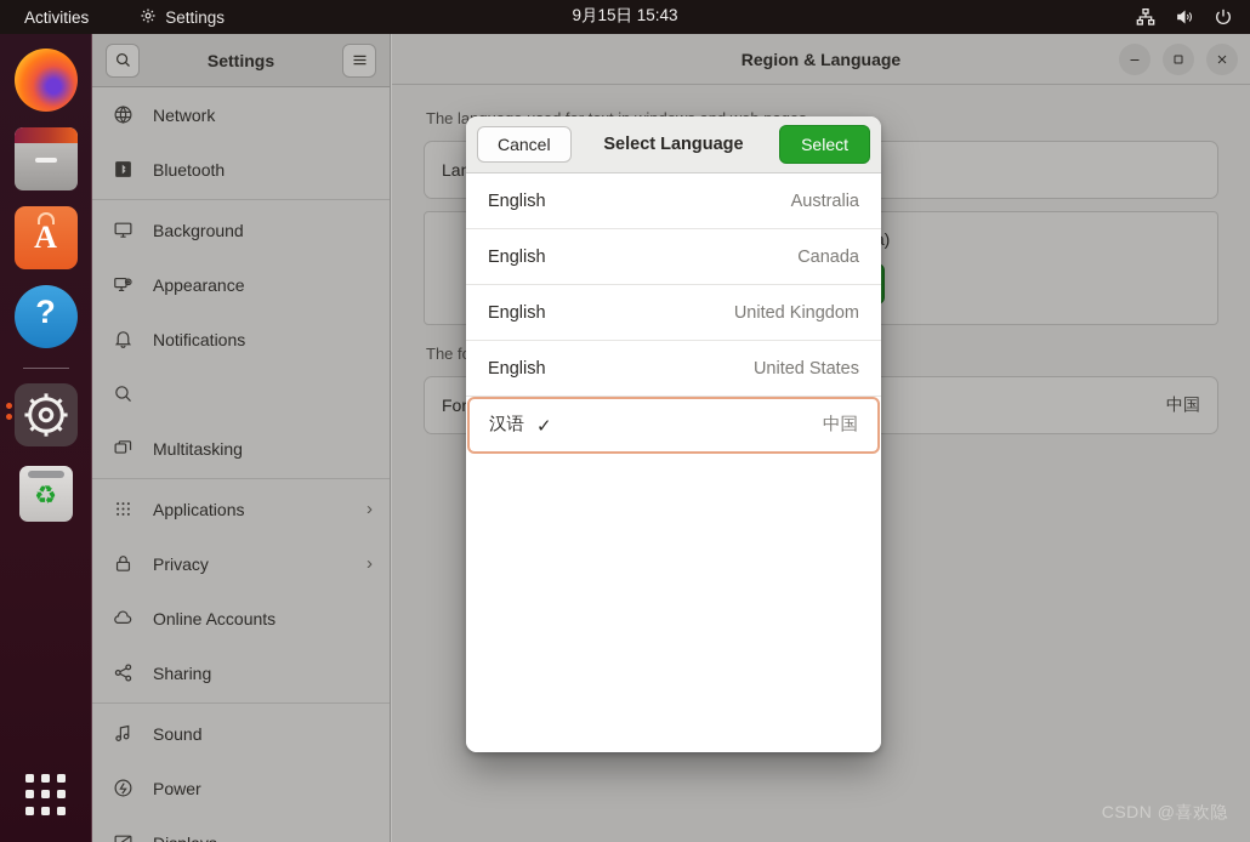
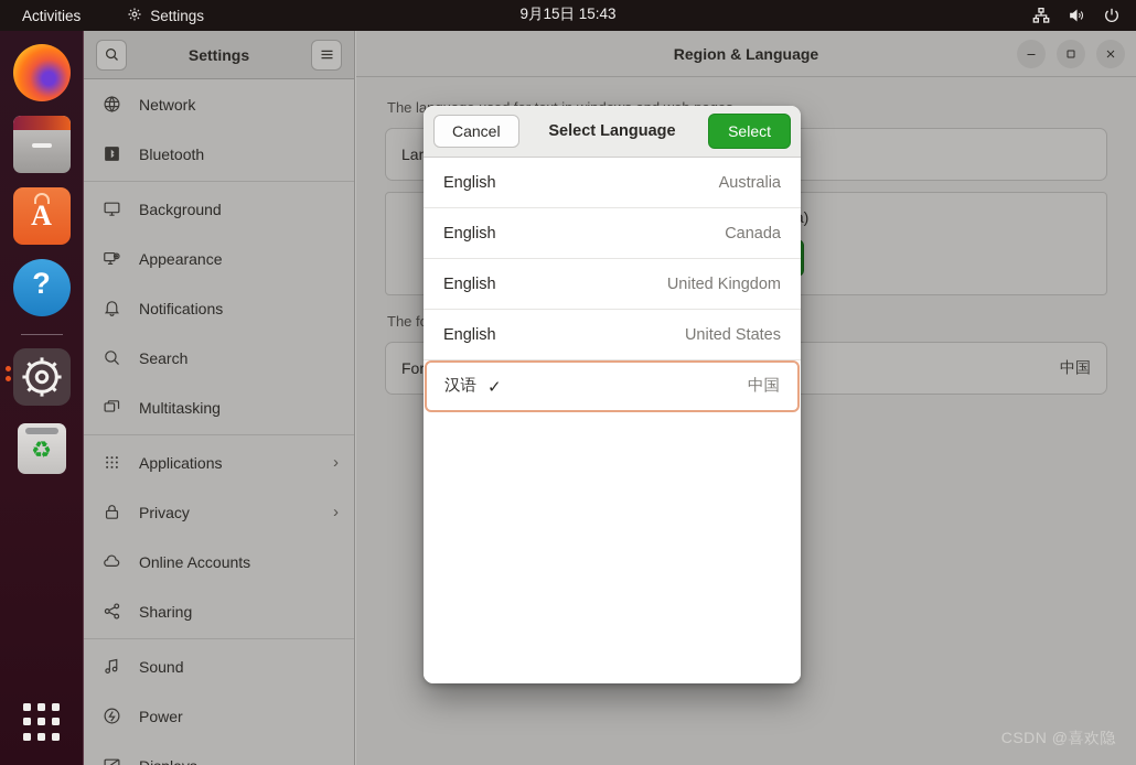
  Activities
  Settings
  9月15日 15:43
  A
  ?
  ♻
  Settings
  Network
  Bluetooth
  Background
  Appearance
  Notifications
+ Search
  Multitasking
  Applications
  ›
  Privacy
  ›
  Online Accounts
  Sharing
  Sound
  Power
  Region & Language
  中国
  Cancel
  Select Language
  Select
  English
  Australia
  English
  Canada
  English
  United Kingdom
  English
  United States
  汉语
  ✓
  中国
  CSDN @喜欢隐
